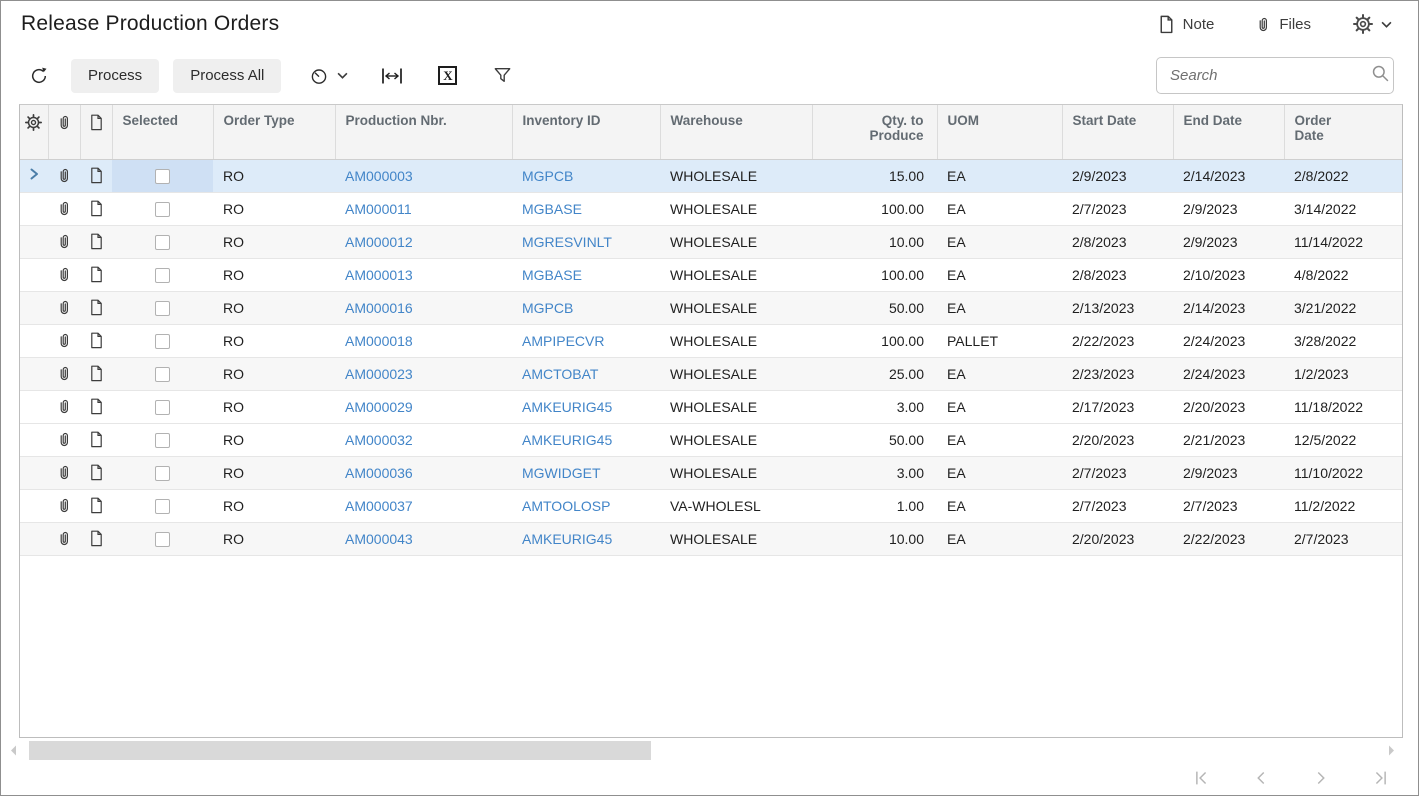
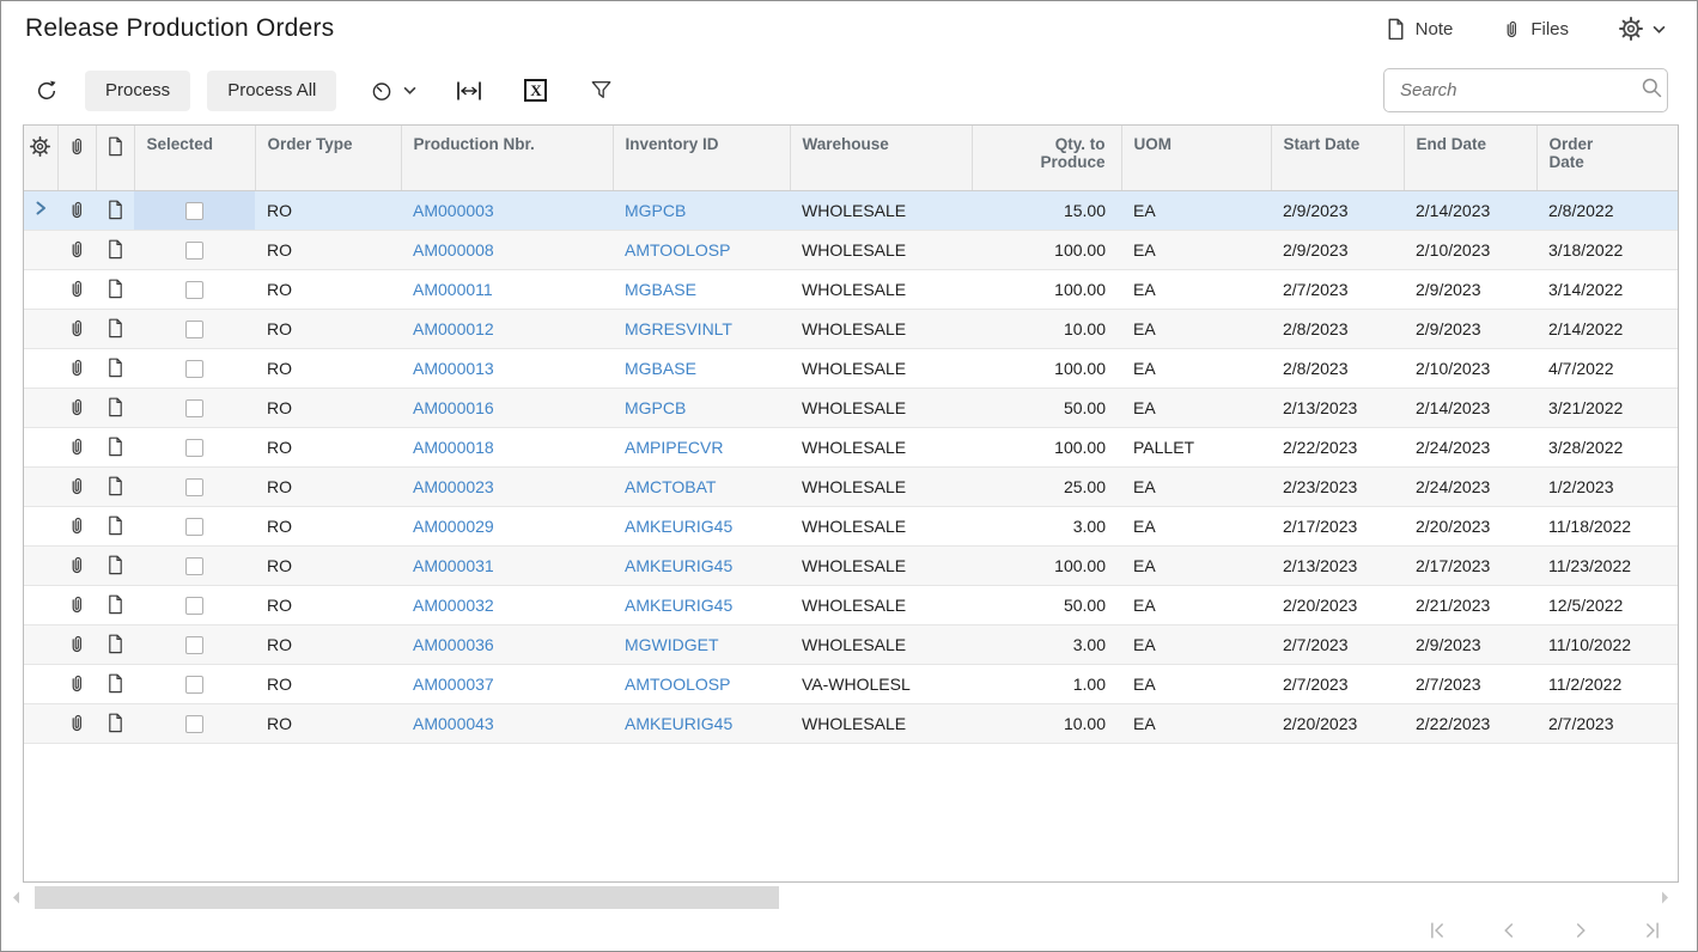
  Release Production Orders
  Note
  Files
  Process
  Process All
  X
  Search
  			Selected	Order Type	Production Nbr.	Inventory ID	Warehouse	Qty. to Produce	UOM	Start Date	End Date	Order Date
  				RO	AM000003	MGPCB	WHOLESALE	15.00	EA	2/9/2023	2/14/2023	2/8/2022
+ 				RO	AM000008	AMTOOLOSP	WHOLESALE	100.00	EA	2/9/2023	2/10/2023	3/18/2022
  				RO	AM000011	MGBASE	WHOLESALE	100.00	EA	2/7/2023	2/9/2023	3/14/2022
- 				RO	AM000012	MGRESVINLT	WHOLESALE	10.00	EA	2/8/2023	2/9/2023	11/14/2022
+ 				RO	AM000012	MGRESVINLT	WHOLESALE	10.00	EA	2/8/2023	2/9/2023	2/14/2022
- 				RO	AM000013	MGBASE	WHOLESALE	100.00	EA	2/8/2023	2/10/2023	4/8/2022
+ 				RO	AM000013	MGBASE	WHOLESALE	100.00	EA	2/8/2023	2/10/2023	4/7/2022
  				RO	AM000016	MGPCB	WHOLESALE	50.00	EA	2/13/2023	2/14/2023	3/21/2022
  				RO	AM000018	AMPIPECVR	WHOLESALE	100.00	PALLET	2/22/2023	2/24/2023	3/28/2022
  				RO	AM000023	AMCTOBAT	WHOLESALE	25.00	EA	2/23/2023	2/24/2023	1/2/2023
  				RO	AM000029	AMKEURIG45	WHOLESALE	3.00	EA	2/17/2023	2/20/2023	11/18/2022
+ 				RO	AM000031	AMKEURIG45	WHOLESALE	100.00	EA	2/13/2023	2/17/2023	11/23/2022
  				RO	AM000032	AMKEURIG45	WHOLESALE	50.00	EA	2/20/2023	2/21/2023	12/5/2022
  				RO	AM000036	MGWIDGET	WHOLESALE	3.00	EA	2/7/2023	2/9/2023	11/10/2022
  				RO	AM000037	AMTOOLOSP	VA-WHOLESL	1.00	EA	2/7/2023	2/7/2023	11/2/2022
  				RO	AM000043	AMKEURIG45	WHOLESALE	10.00	EA	2/20/2023	2/22/2023	2/7/2023
